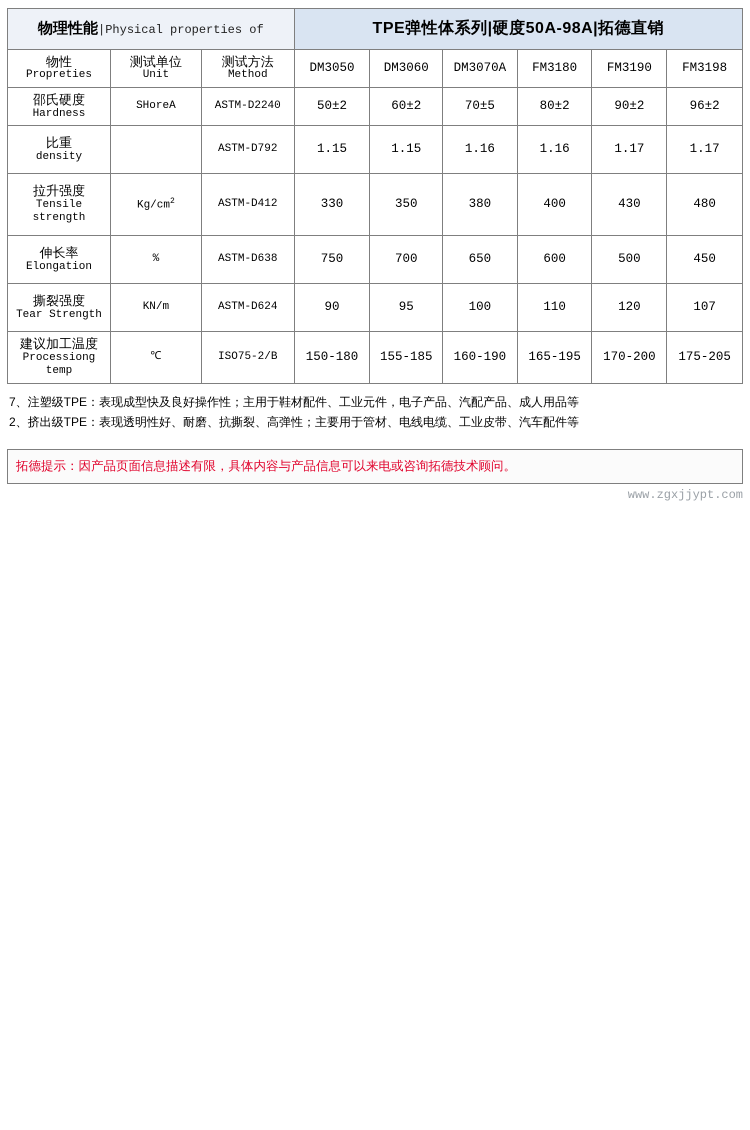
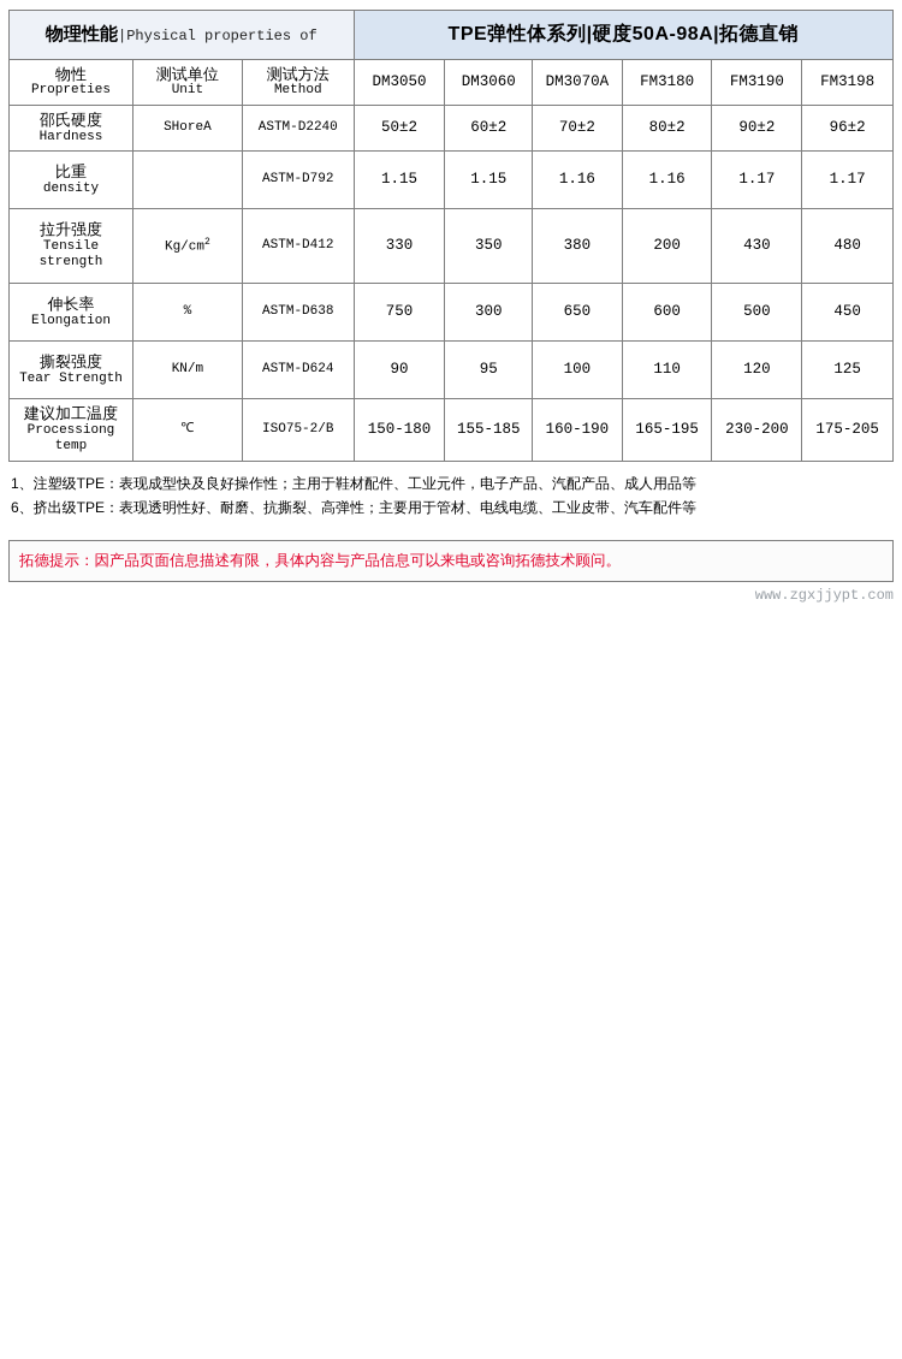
  物理性能|Physical properties of	TPE弹性体系列|硬度50A-98A|拓德直销
  物性 Propreties	测试单位 Unit	测试方法 Method	DM3050	DM3060	DM3070A	FM3180	FM3190	FM3198
- 邵氏硬度 Hardness	SHoreA	ASTM-D2240	50±2	60±2	70±5	80±2	90±2	96±2
+ 邵氏硬度 Hardness	SHoreA	ASTM-D2240	50±2	60±2	70±2	80±2	90±2	96±2
  比重 density		ASTM-D792	1.15	1.15	1.16	1.16	1.17	1.17
- 拉升强度 Tensile strength	Kg/cm2	ASTM-D412	330	350	380	400	430	480
+ 拉升强度 Tensile strength	Kg/cm2	ASTM-D412	330	350	380	200	430	480
- 伸长率 Elongation	%	ASTM-D638	750	700	650	600	500	450
+ 伸长率 Elongation	%	ASTM-D638	750	300	650	600	500	450
- 撕裂强度 Tear Strength	KN/m	ASTM-D624	90	95	100	110	120	107
+ 撕裂强度 Tear Strength	KN/m	ASTM-D624	90	95	100	110	120	125
- 建议加工温度 Processiong temp	℃	ISO75-2/B	150-180	155-185	160-190	165-195	170-200	175-205
+ 建议加工温度 Processiong temp	℃	ISO75-2/B	150-180	155-185	160-190	165-195	230-200	175-205
- 7、注塑级TPE：表现成型快及良好操作性；主用于鞋材配件、工业元件，电子产品、汽配产品、成人用品等
+ 1、注塑级TPE：表现成型快及良好操作性；主用于鞋材配件、工业元件，电子产品、汽配产品、成人用品等
- 2、挤出级TPE：表现透明性好、耐磨、抗撕裂、高弹性；主要用于管材、电线电缆、工业皮带、汽车配件等
+ 6、挤出级TPE：表现透明性好、耐磨、抗撕裂、高弹性；主要用于管材、电线电缆、工业皮带、汽车配件等
  拓德提示：因产品页面信息描述有限，具体内容与产品信息可以来电或咨询拓德技术顾问。
  www.zgxjjypt.com
